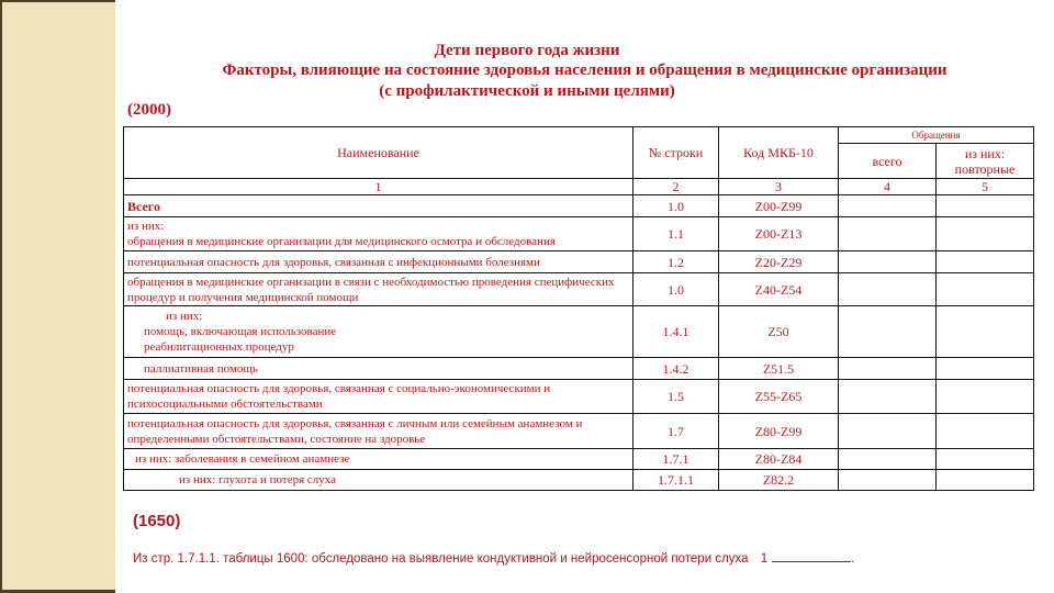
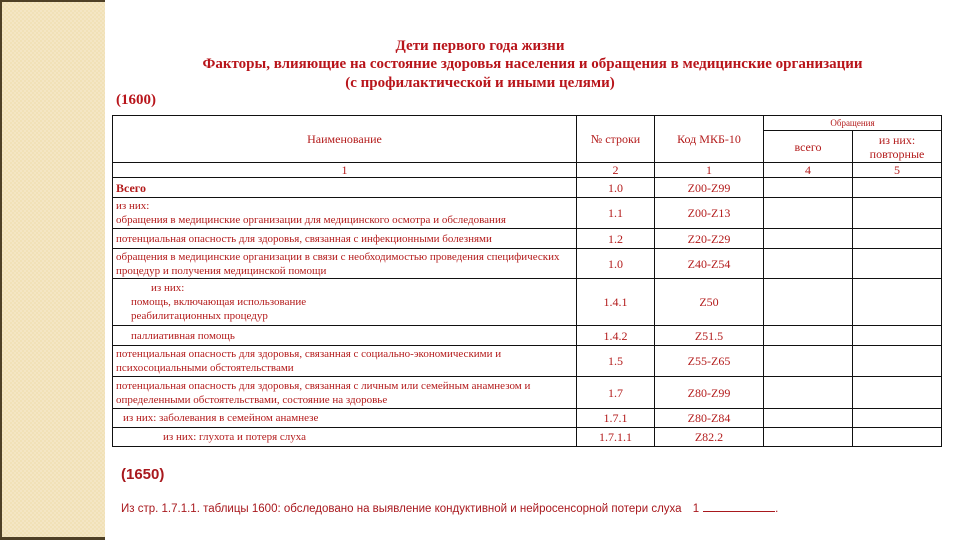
  Дети первого года жизни
  Факторы, влияющие на состояние здоровья населения и обращения в медицинские организации
  (с профилактической и иными целями)
- (2000)
+ (1600)
  Наименование	№ строки	Код МКБ-10	Обращения
  всего	из них: повторные
- 1	2	3	4	5
+ 1	2	1	4	5
  Всего	1.0	Z00-Z99
  из них: обращения в медицинские организации для медицинского осмотра и обследования	1.1	Z00-Z13
  потенциальная опасность для здоровья, связанная с инфекционными болезнями	1.2	Z20-Z29
  обращения в медицинские организации в связи с необходимостью проведения специфических процедур и получения медицинской помощи	1.0	Z40-Z54
  из них: помощь, включающая использование реабилитационных процедур	1.4.1	Z50
  паллиативная помощь	1.4.2	Z51.5
  потенциальная опасность для здоровья, связанная с социально-экономическими и психосоциальными обстоятельствами	1.5	Z55-Z65
  потенциальная опасность для здоровья, связанная с личным или семейным анамнезом и определенными обстоятельствами, состояние на здоровье	1.7	Z80-Z99
  из них: заболевания в семейном анамнезе	1.7.1	Z80-Z84
  из них: глухота и потеря слуха	1.7.1.1	Z82.2
  (1650)
  Из стр. 1.7.1.1. таблицы 1600: обследовано на выявление кондуктивной и нейросенсорной потери слуха 1 .
